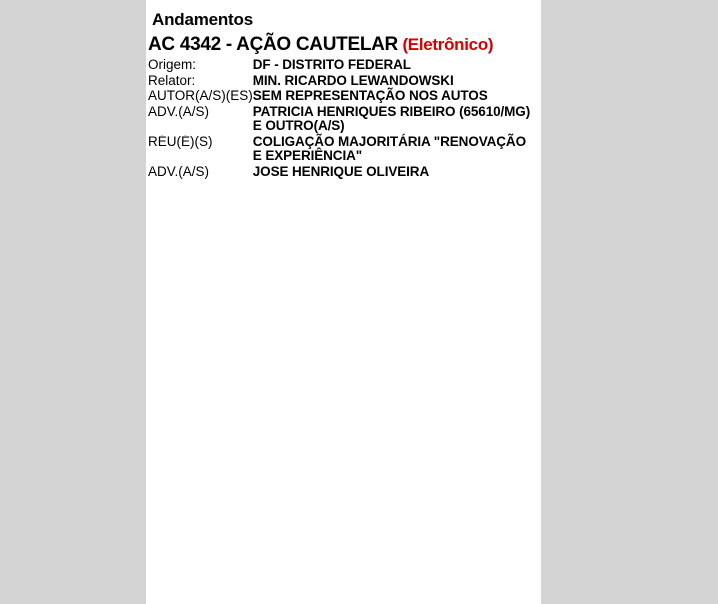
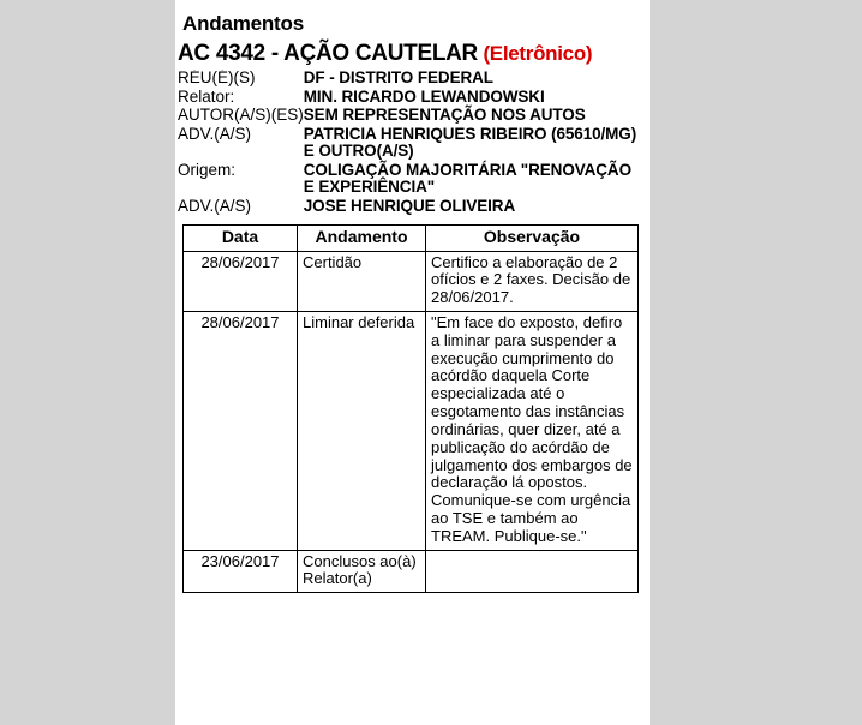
  Andamentos
  AC 4342 - AÇÃO CAUTELAR (Eletrônico)
- Origem:	DF - DISTRITO FEDERAL
+ RÉU(É)(S)	DF - DISTRITO FEDERAL
  Relator:	MIN. RICARDO LEWANDOWSKI
  AUTOR(A/S)(ES)	SEM REPRESENTAÇÃO NOS AUTOS
  ADV.(A/S)	PATRICIA HENRIQUES RIBEIRO (65610/MG) E OUTRO(A/S)
- RÉU(É)(S)	COLIGAÇÃO MAJORITÁRIA "RENOVAÇÃO E EXPERIÊNCIA"
+ Origem:	COLIGAÇÃO MAJORITÁRIA "RENOVAÇÃO E EXPERIÊNCIA"
  ADV.(A/S)	JOSE HENRIQUE OLIVEIRA
+ Data	Andamento	Observação
+ 28/06/2017	Certidão	Certifico a elaboração de 2 ofícios e 2 faxes. Decisão de 28/06/2017.
+ 28/06/2017	Liminar deferida	"Em face do exposto, defiro a liminar para suspender a execução cumprimento do acórdão daquela Corte especializada até o esgotamento das instâncias ordinárias, quer dizer, até a publicação do acórdão de julgamento dos embargos de declaração lá opostos. Comunique-se com urgência ao TSE e também ao TREAM. Publique-se."
+ 23/06/2017	Conclusos ao(à) Relator(a)
